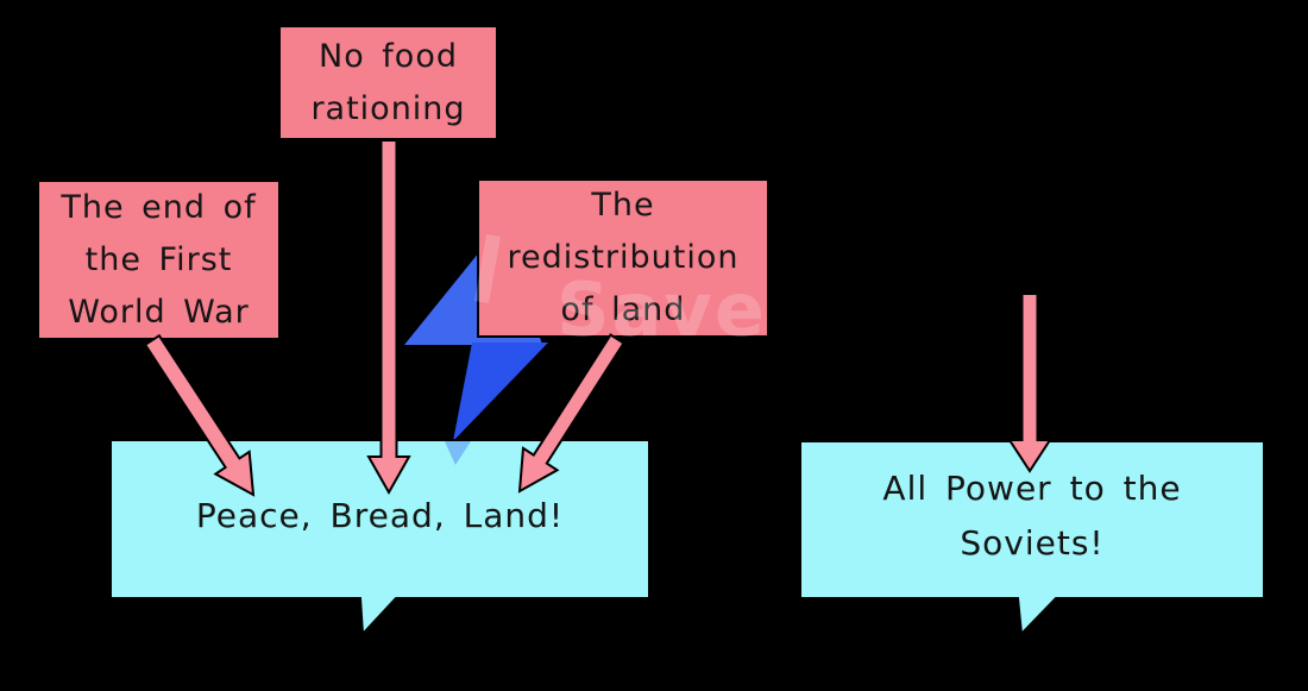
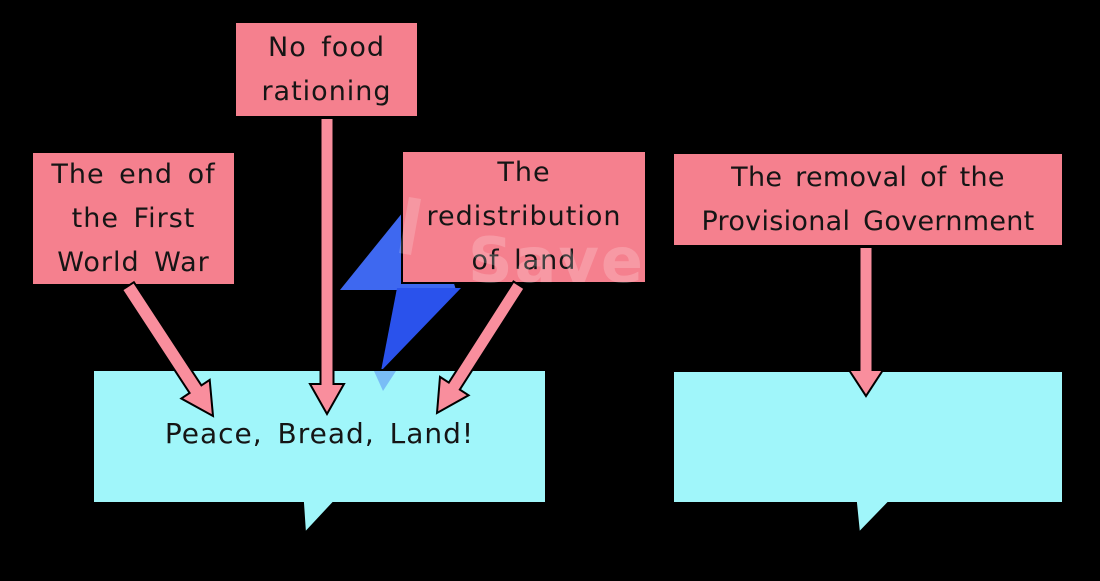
  The end of
  the First
  World War
  No food
  rationing
  The
  redistribution
  of land
+ The removal of the
+ Provisional Government
  Peace, Bread, Land!
- All Power to the
- Soviets!
  Save
